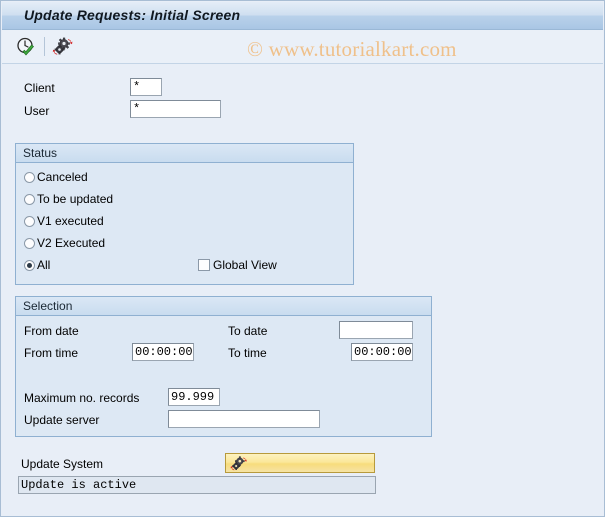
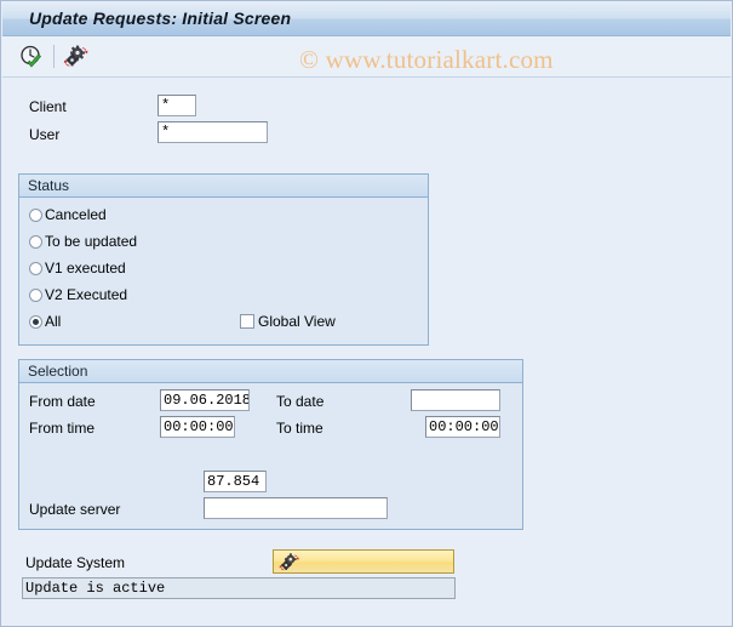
  Update Requests: Initial Screen
  © www.tutorialkart.com
  Client
  *
  User
  *
  Status
  Canceled
  To be updated
  V1 executed
  V2 Executed
  All
  Global View
  Selection
  From date
+ 09.06.2018
  To date
  From time
  00:00:00
  To time
  00:00:00
- Maximum no. records
- 99.999
+ 87.854
  Update server
  Update System
  Update is active
